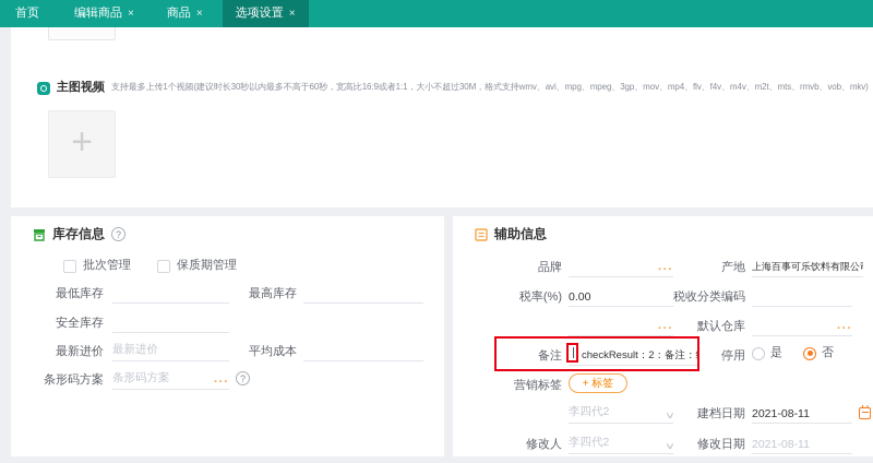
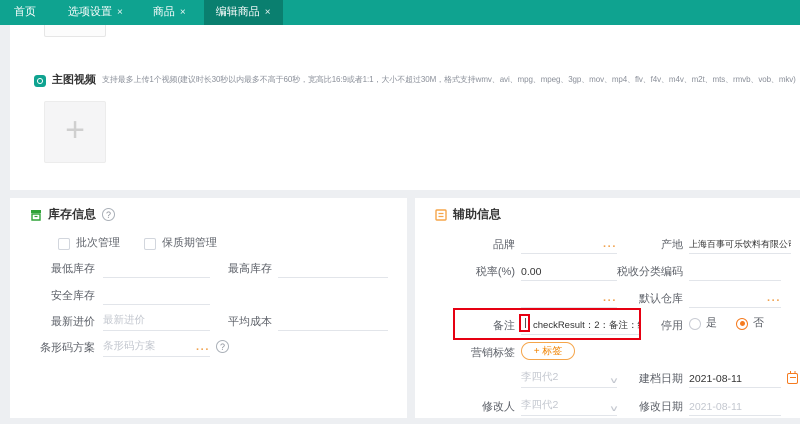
  首页
- 编辑商品
+ 选项设置
  ×
  商品
  ×
- 选项设置
+ 编辑商品
  ×
  主图视频
  支持最多上传1个视频(建议时长30秒以内最多不高于60秒，宽高比16:9或者1:1，大小不超过30M，格式支持wmv、avi、mpg、mpeg、3gp、mov、mp4、flv、f4v、m4v、m2t、mts、rmvb、vob、mkv)
  +
  库存信息
  ?
  批次管理
  保质期管理
  最低库存
  最高库存
  安全库存
  最新进价
  最新进价
  平均成本
  条形码方案
  条形码方案
  ···
  ?
  辅助信息
  品牌
  ···
  产地
  上海百事可乐饮料有限公
  税率(%)
  0.00
  税收分类编码
  ···
  默认仓库
  ···
  备注
  checkResult：2：备注：
  停用
  是
  否
  营销标签
  + 标签
  李四代2
  ∨
  建档日期
  2021-08-11
  修改人
  李四代2
  ∨
  修改日期
  2021-08-11
